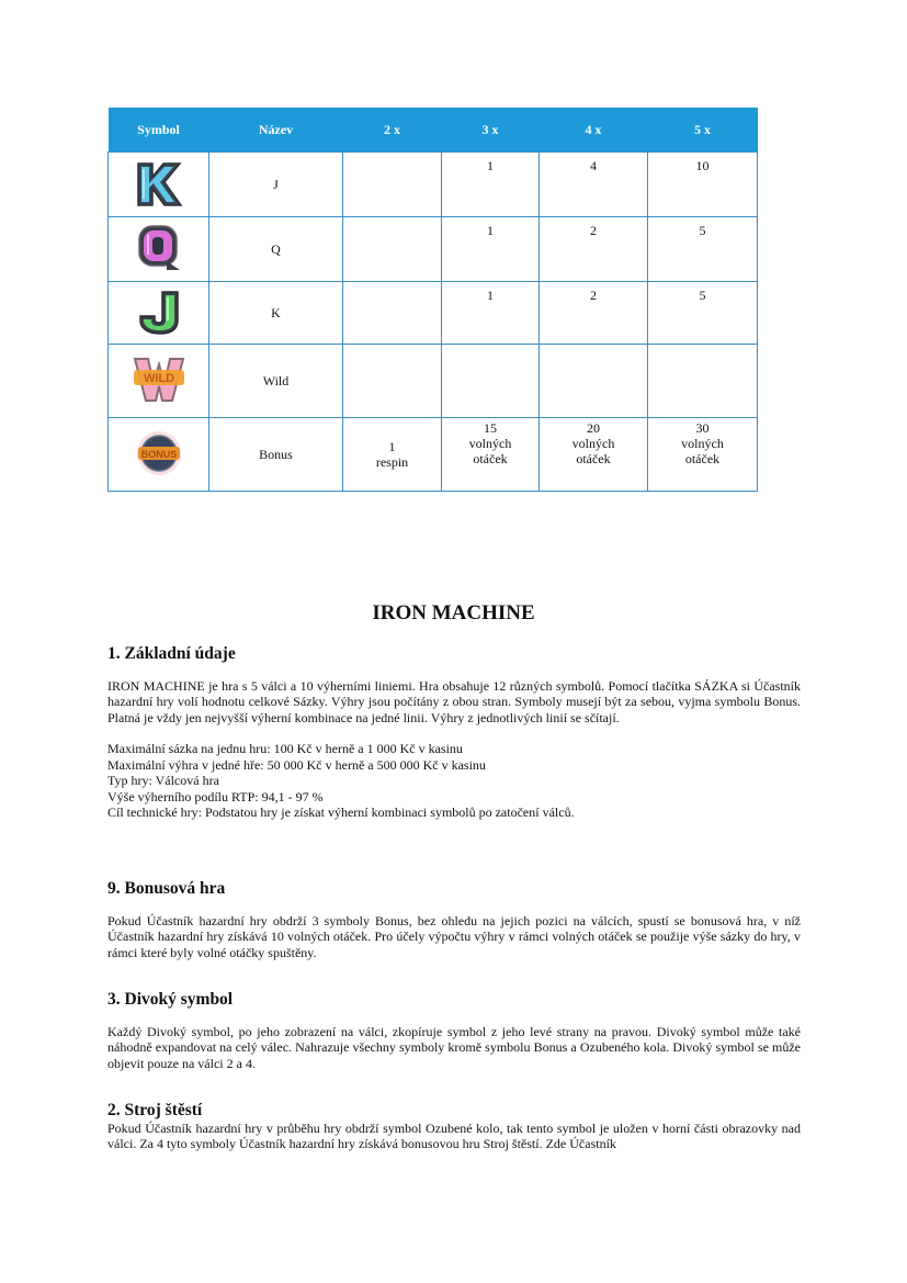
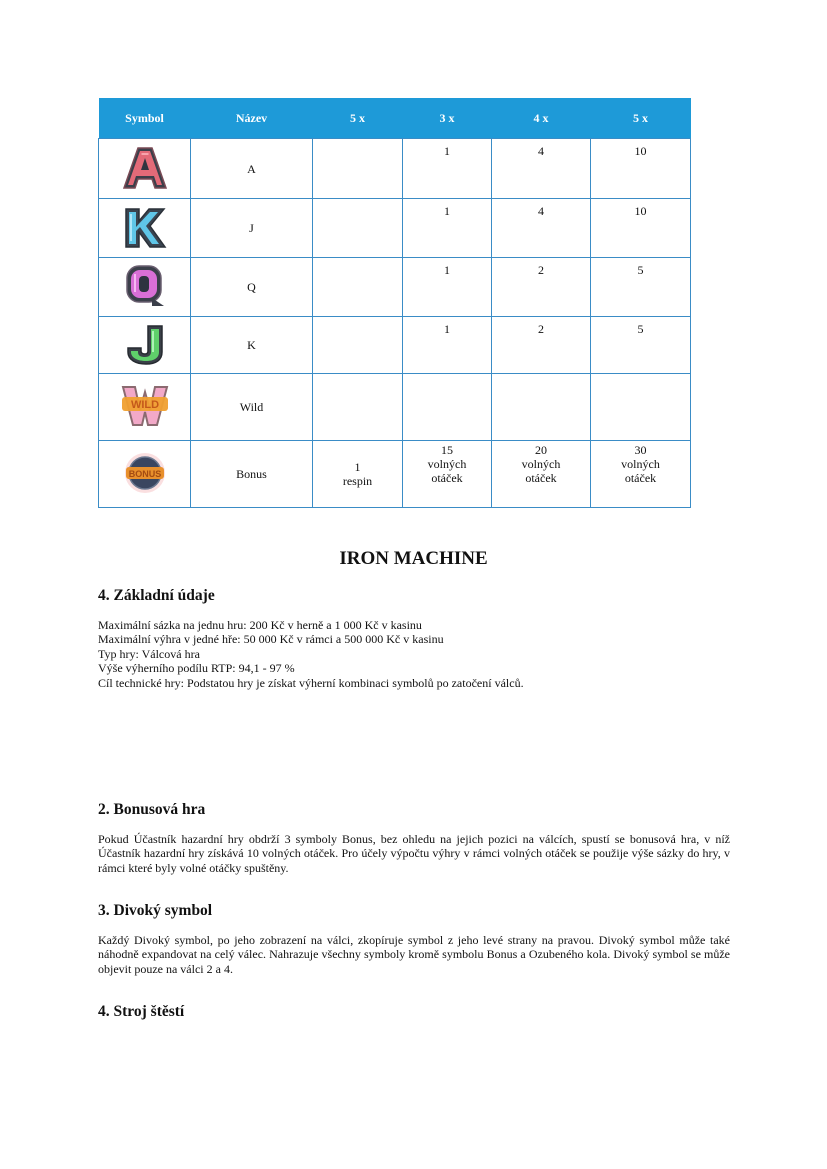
- Symbol	Název	2 x	3 x	4 x	5 x
+ Symbol	Název	5 x	3 x	4 x	5 x
+ 	A		1	4	10
  	J		1	4	10
  	Q		1	2	5
  	K		1	2	5
  WILD	Wild
  BONUS	Bonus	1 respin	15 volných otáček	20 volných otáček	30 volných otáček
  IRON MACHINE
- 1. Základní údaje
+ 4. Základní údaje
- IRON MACHINE je hra s 5 válci a 10 výherními liniemi. Hra obsahuje 12 různých symbolů. Pomocí tlačítka SÁZKA si Účastník hazardní hry volí hodnotu celkové Sázky. Výhry jsou počítány z obou stran. Symboly musejí být za sebou, vyjma symbolu Bonus. Platná je vždy jen nejvyšší výherní kombinace na jedné linii. Výhry z jednotlivých linií se sčítají.
- Maximální sázka na jednu hru: 100 Kč v herně a 1 000 Kč v kasinu
+ Maximální sázka na jednu hru: 200 Kč v herně a 1 000 Kč v kasinu
- Maximální výhra v jedné hře: 50 000 Kč v herně a 500 000 Kč v kasinu
+ Maximální výhra v jedné hře: 50 000 Kč v rámci a 500 000 Kč v kasinu
  Typ hry: Válcová hra
  Výše výherního podílu RTP: 94,1 - 97 %
  Cíl technické hry: Podstatou hry je získat výherní kombinaci symbolů po zatočení válců.
- 9. Bonusová hra
+ 2. Bonusová hra
  Pokud Účastník hazardní hry obdrží 3 symboly Bonus, bez ohledu na jejich pozici na válcích, spustí se bonusová hra, v níž Účastník hazardní hry získává 10 volných otáček. Pro účely výpočtu výhry v rámci volných otáček se použije výše sázky do hry, v rámci které byly volné otáčky spuštěny.
  3. Divoký symbol
  Každý Divoký symbol, po jeho zobrazení na válci, zkopíruje symbol z jeho levé strany na pravou. Divoký symbol může také náhodně expandovat na celý válec. Nahrazuje všechny symboly kromě symbolu Bonus a Ozubeného kola. Divoký symbol se může objevit pouze na válci 2 a 4.
- 2. Stroj štěstí
+ 4. Stroj štěstí
- Pokud Účastník hazardní hry v průběhu hry obdrží symbol Ozubené kolo, tak tento symbol je uložen v horní části obrazovky nad válci. Za 4 tyto symboly Účastník hazardní hry získává bonusovou hru Stroj štěstí. Zde Účastník
